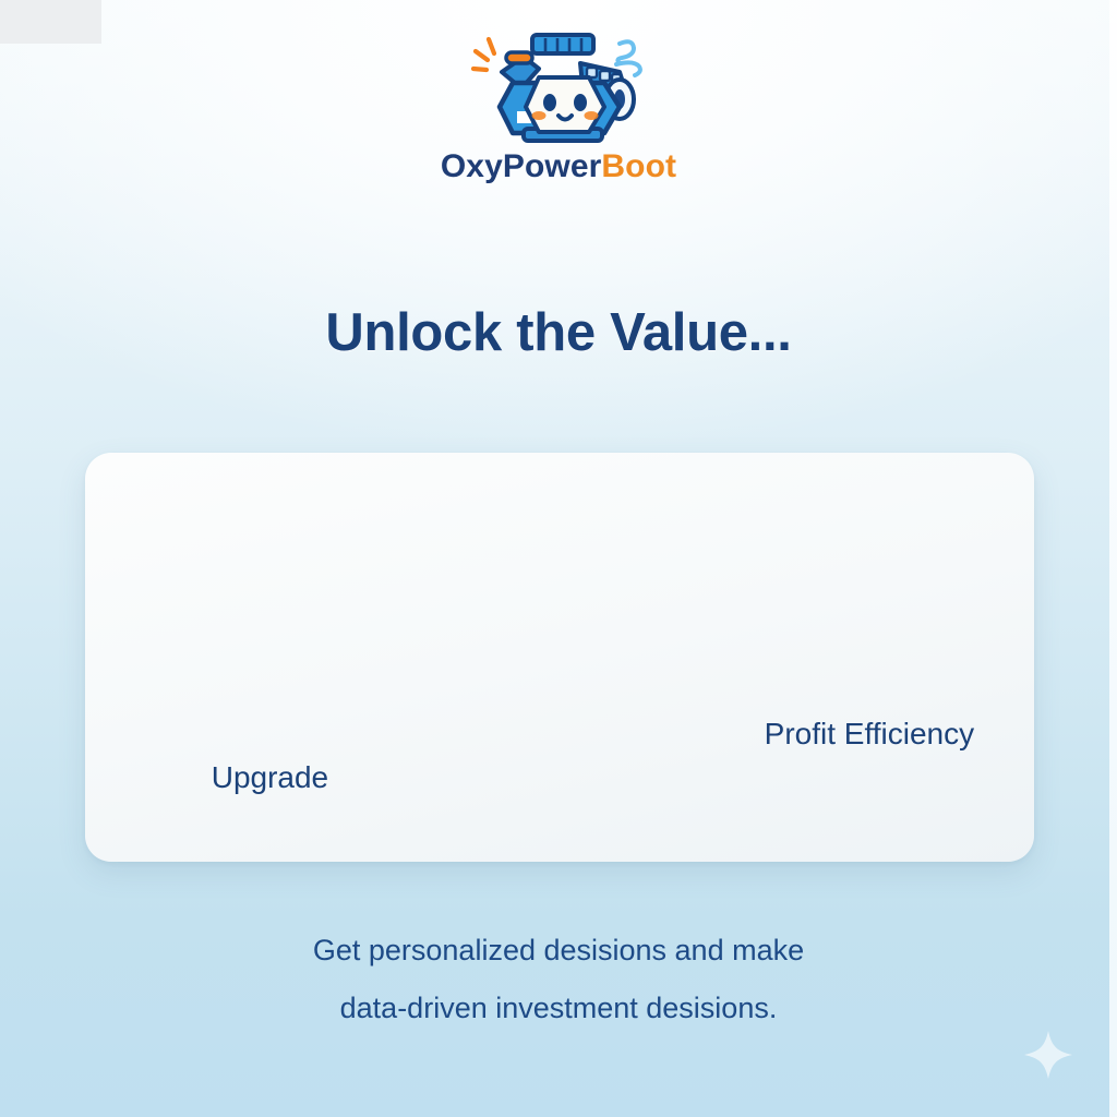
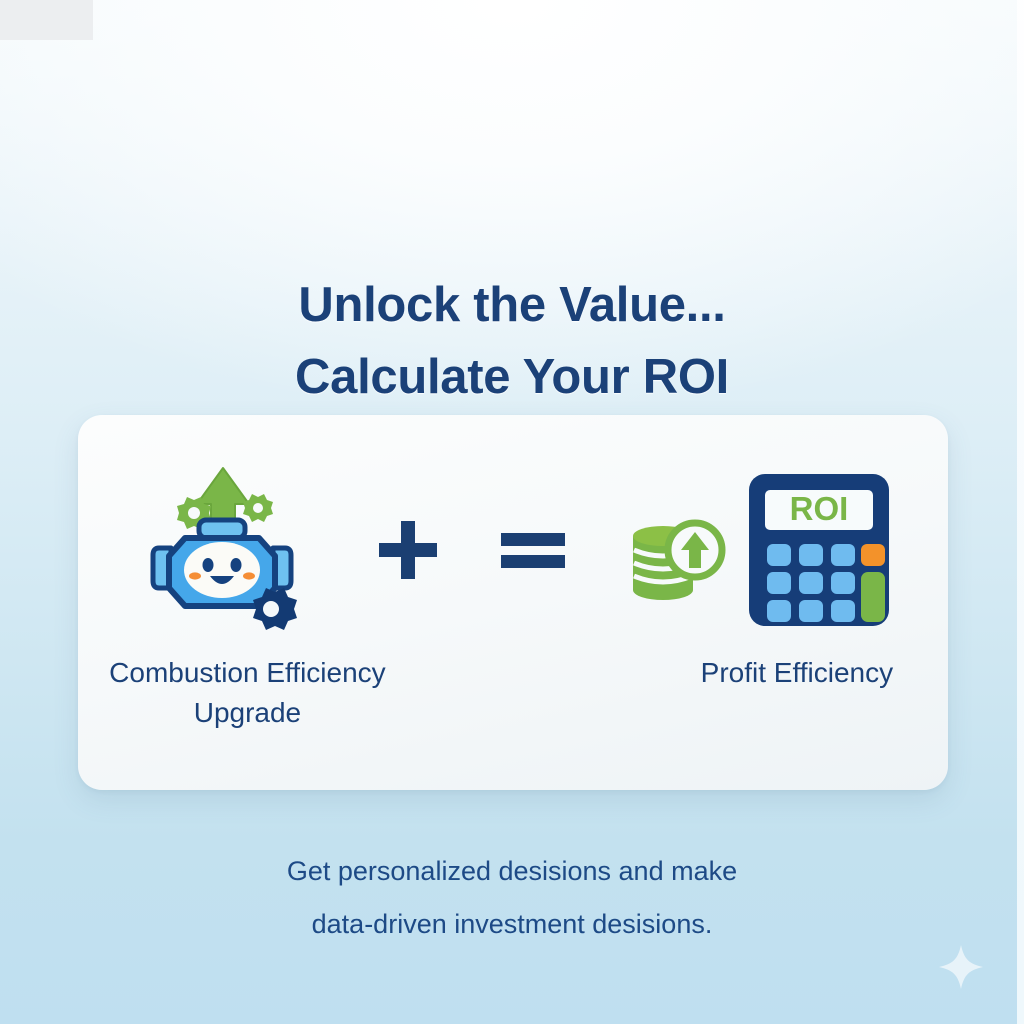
- OxyPowerBoot
  Unlock the Value...
+ Calculate Your ROI
+ ROI
+ Combustion Efficiency
  Upgrade
  Profit Efficiency
  Get personalized desisions and make
  data-driven investment desisions.
